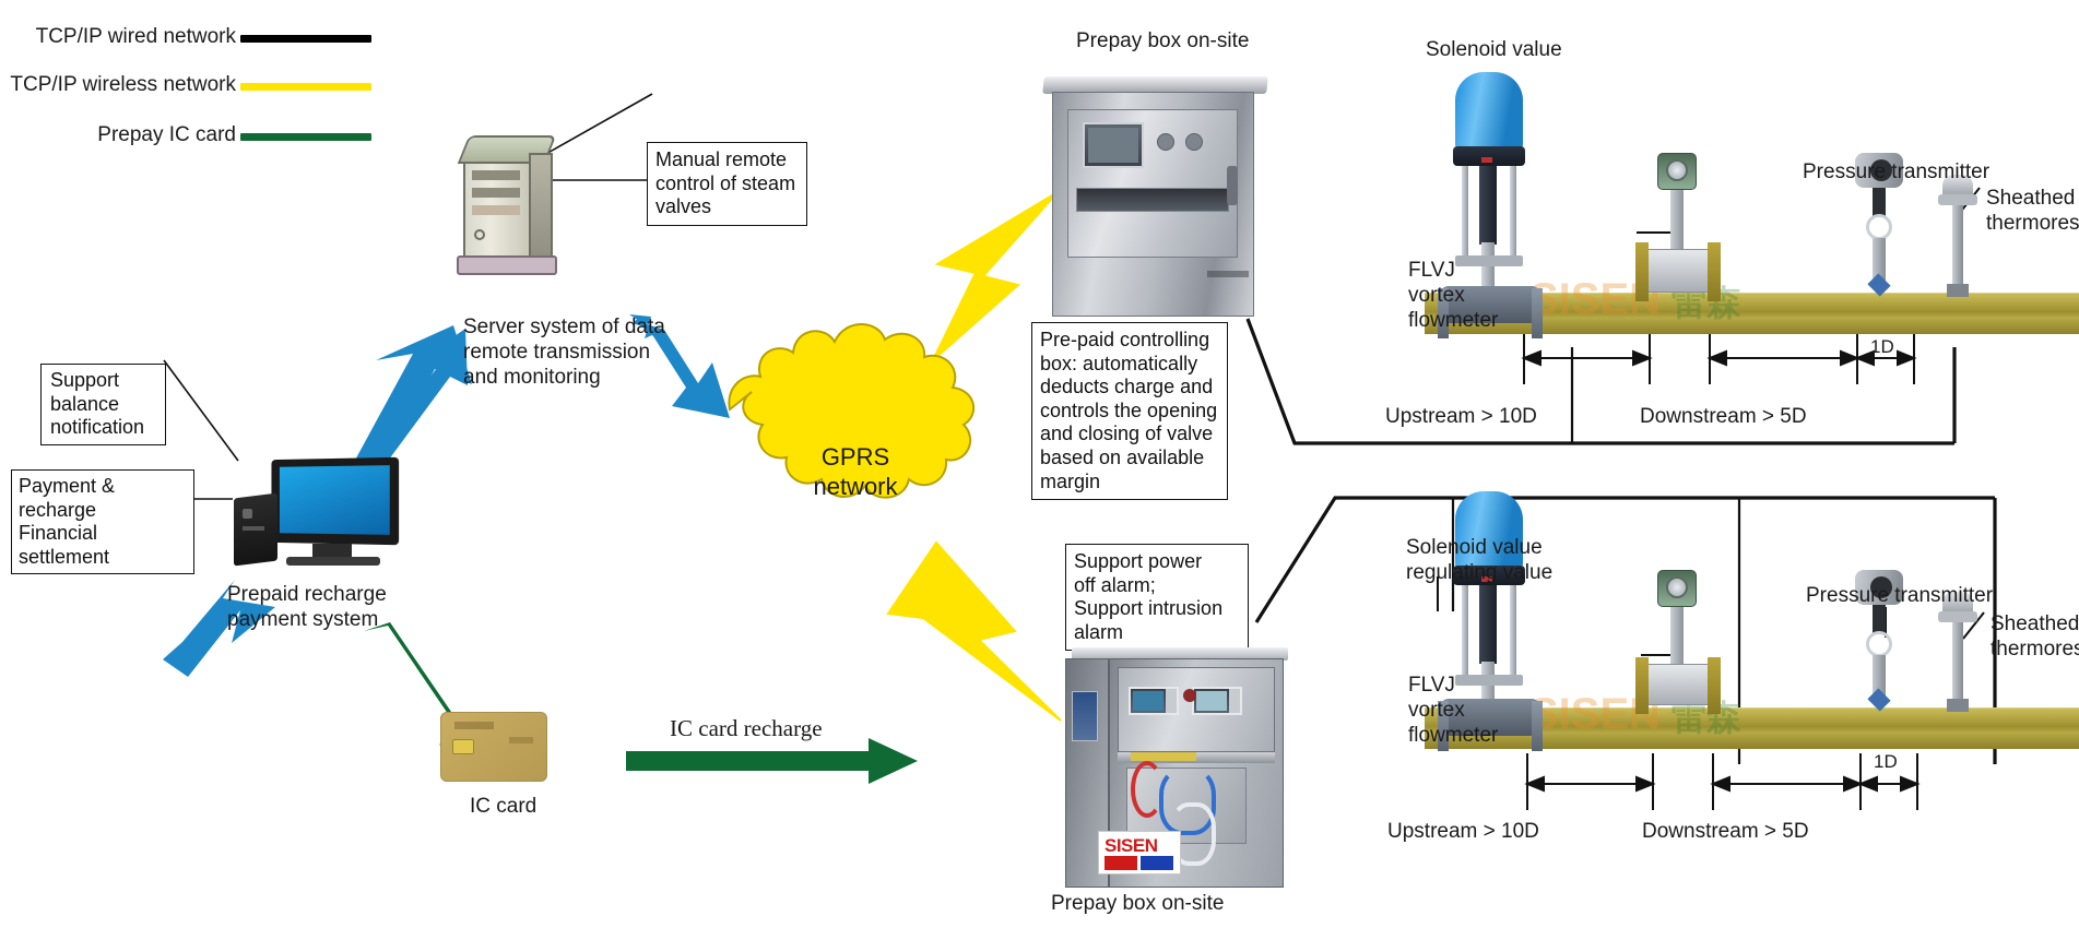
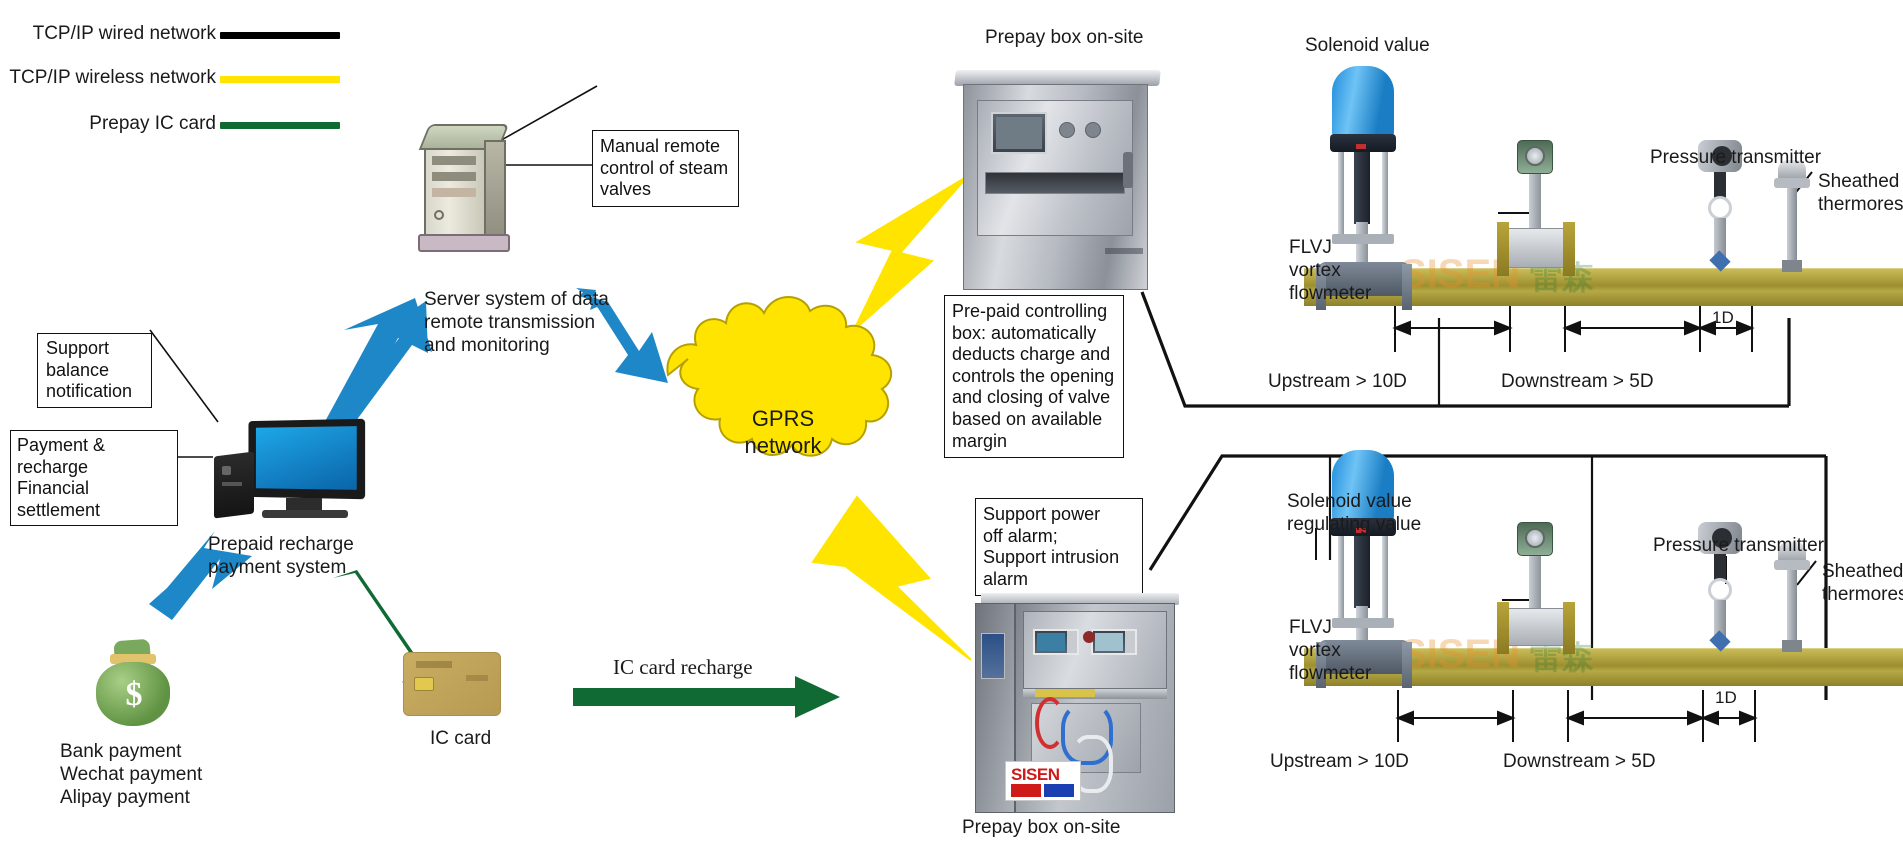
  TCP/IP wired network
  TCP/IP wireless network
  Prepay IC card
  Manual remote
  control of steam
  valves
  Support
  balance
  notification
  Payment & recharge
  Financial settlement
  Pre-paid controlling
  box: automatically
  deducts charge and
  controls the opening
  and closing of valve
  based on available
  margin
  Support power
  off alarm;
  Support intrusion
  alarm
  Server system of data
  remote transmission
  and monitoring
  Prepaid recharge
  payment system
+ $
+ Bank payment
+ Wechat payment
+ Alipay payment
  IC card
  IC card recharge
  GPRS
  network
  Prepay box on-site
  SISEN
  Prepay box on-site
  SISE
  雷森
  FLVJ
  vortex
  flowmeter
  Upstream > 10D
  Downstream > 5D
  1D
  Solenoid value
  Pressure transmitter
  Sheathed
  SISEN
  雷森
  FLVJ
  vortex
  flowmeter
  Upstream > 10D
  Downstream > 5D
  1D
  Solenoid value
  regulating value
  Pressure transmitter
  Sheathed
